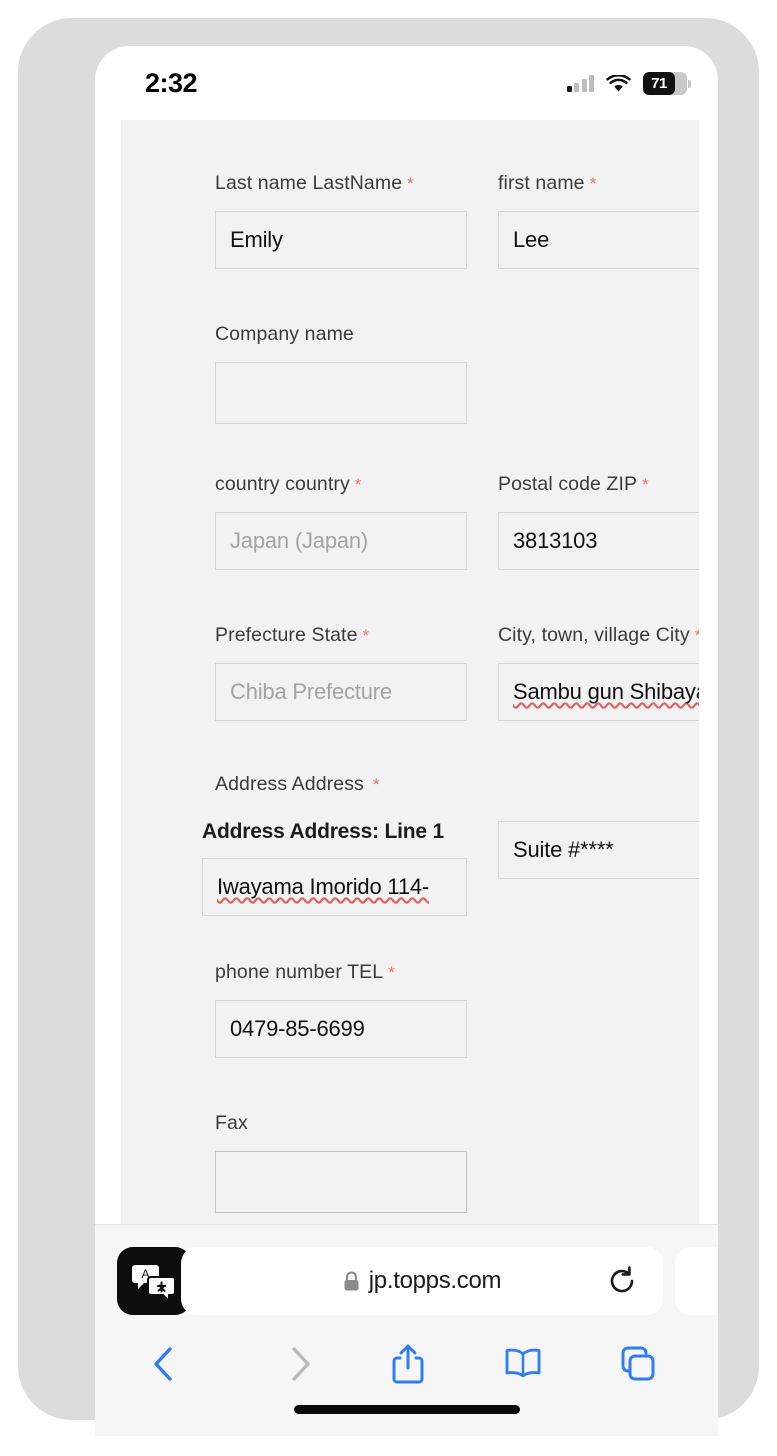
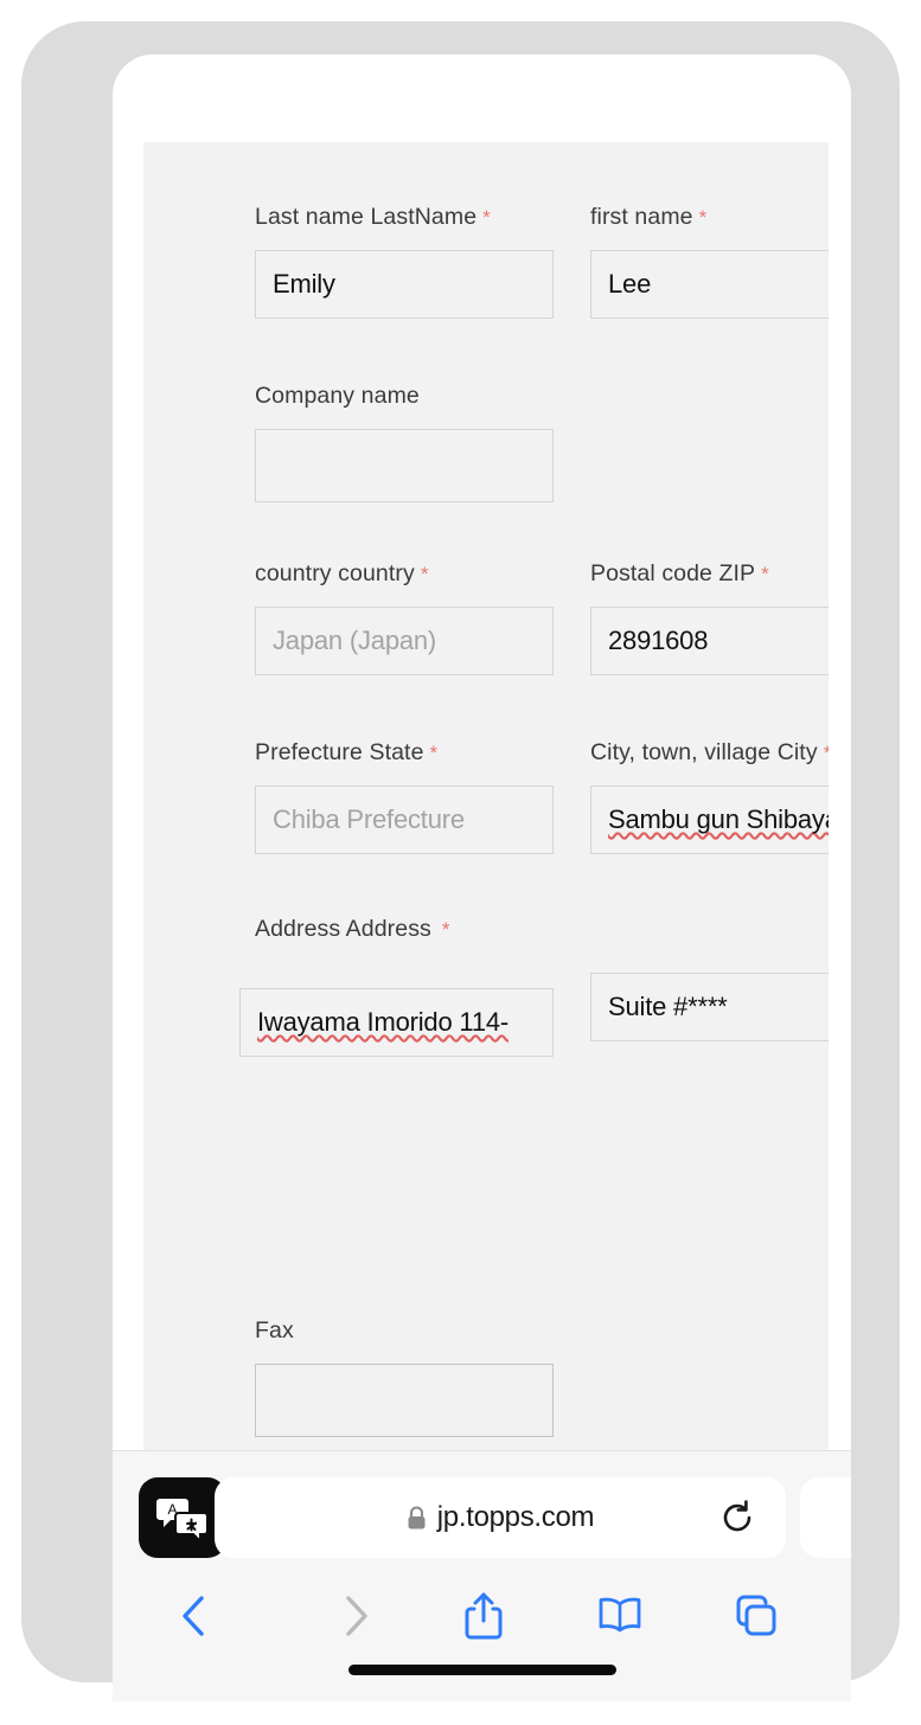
- 2:32
- 71
  Last name LastName *
  Emily
  first name *
  Lee
  Company name
  country country *
  Japan (Japan)
  Postal code ZIP *
- 3813103
+ 2891608
  Prefecture State *
  Chiba Prefecture
  City, town, village City *
  Sambu gun Shibay
  Address Address *
- Address Address: Line 1
  Iwayama Imorido 114-
  Suite #****
- phone number TEL *
- 0479-85-6699
  Fax
  A
  jp.topps.com
